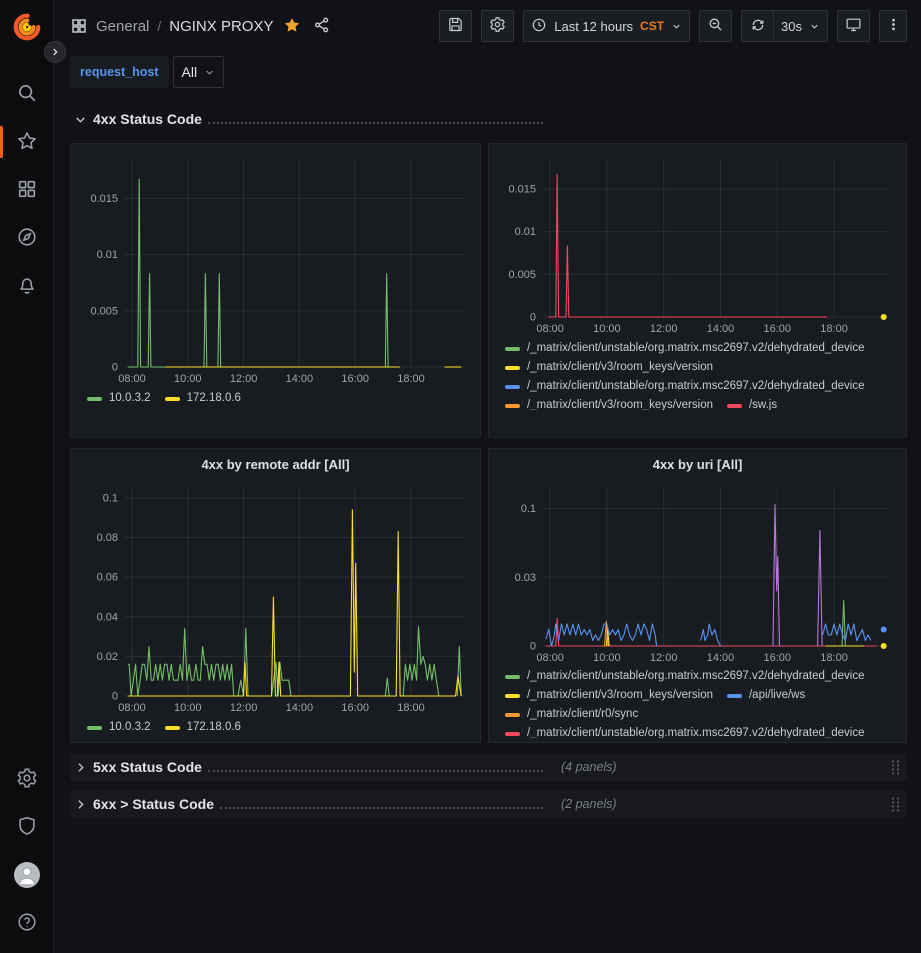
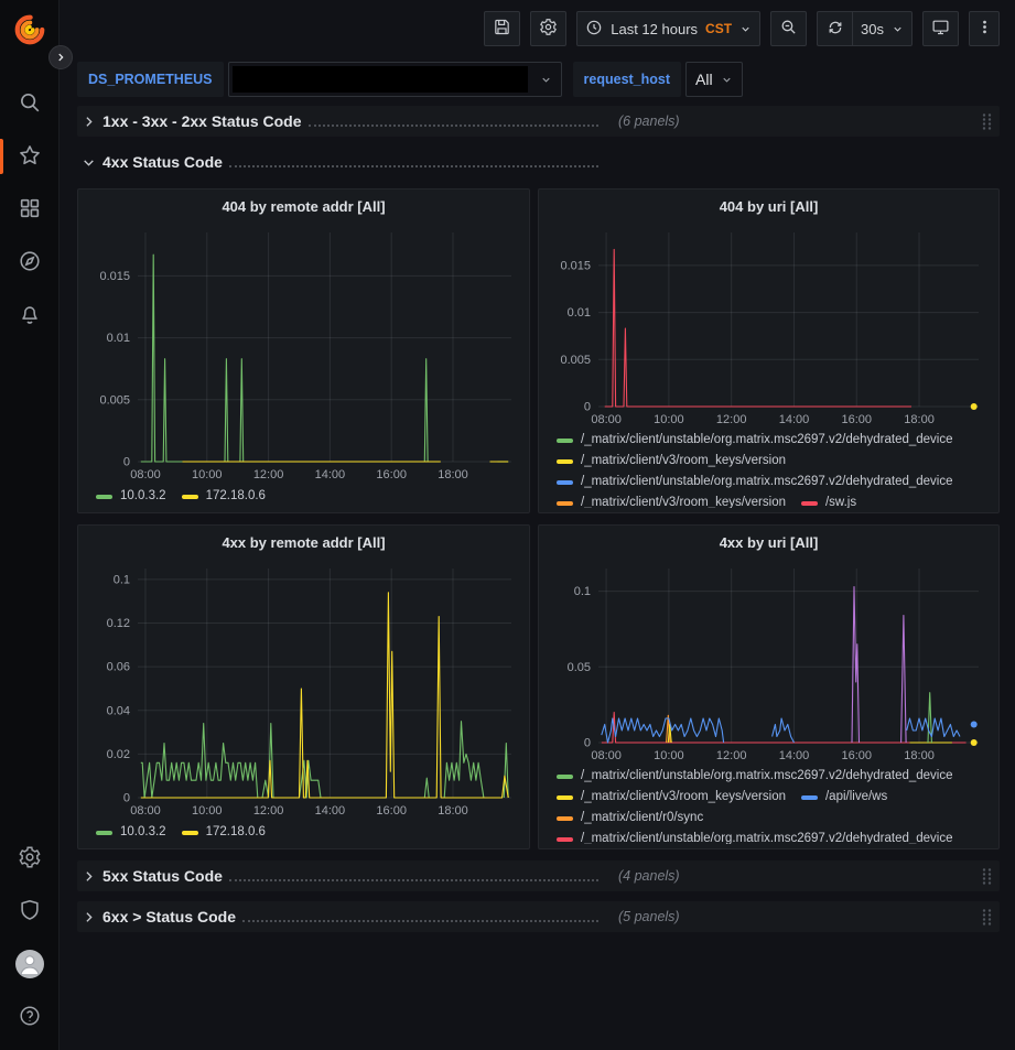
- General
- /
- NGINX PROXY
  Last 12 hours
  CST
  30s
+ DS_PROMETHEUS
  request_host
  All
+ 1xx - 3xx - 2xx Status Code
+ (6 panels)
  4xx Status Code
+ 404 by remote addr [All]
  0
  0.005
  0.01
  0.015
  08:00
  10:00
  12:00
  14:00
  16:00
  18:00
  10.0.3.2
  172.18.0.6
+ 404 by uri [All]
  0
  0.005
  0.01
  0.015
  08:00
  10:00
  12:00
  14:00
  16:00
  18:00
  /_matrix/client/unstable/org.matrix.msc2697.v2/dehydrated_device
  /_matrix/client/v3/room_keys/version
  /_matrix/client/unstable/org.matrix.msc2697.v2/dehydrated_device
  /_matrix/client/v3/room_keys/version
  /sw.js
  4xx by remote addr [All]
  0
  0.02
  0.04
  0.06
- 0.08
+ 0.12
  0.1
  08:00
  10:00
  12:00
  14:00
  16:00
  18:00
  10.0.3.2
  172.18.0.6
  4xx by uri [All]
  0
- 0.03
+ 0.05
  0.1
  08:00
  10:00
  12:00
  14:00
  16:00
  18:00
  /_matrix/client/unstable/org.matrix.msc2697.v2/dehydrated_device
  /_matrix/client/v3/room_keys/version
  /api/live/ws
  /_matrix/client/r0/sync
  /_matrix/client/unstable/org.matrix.msc2697.v2/dehydrated_device
  5xx Status Code
  (4 panels)
  6xx > Status Code
- (2 panels)
+ (5 panels)
